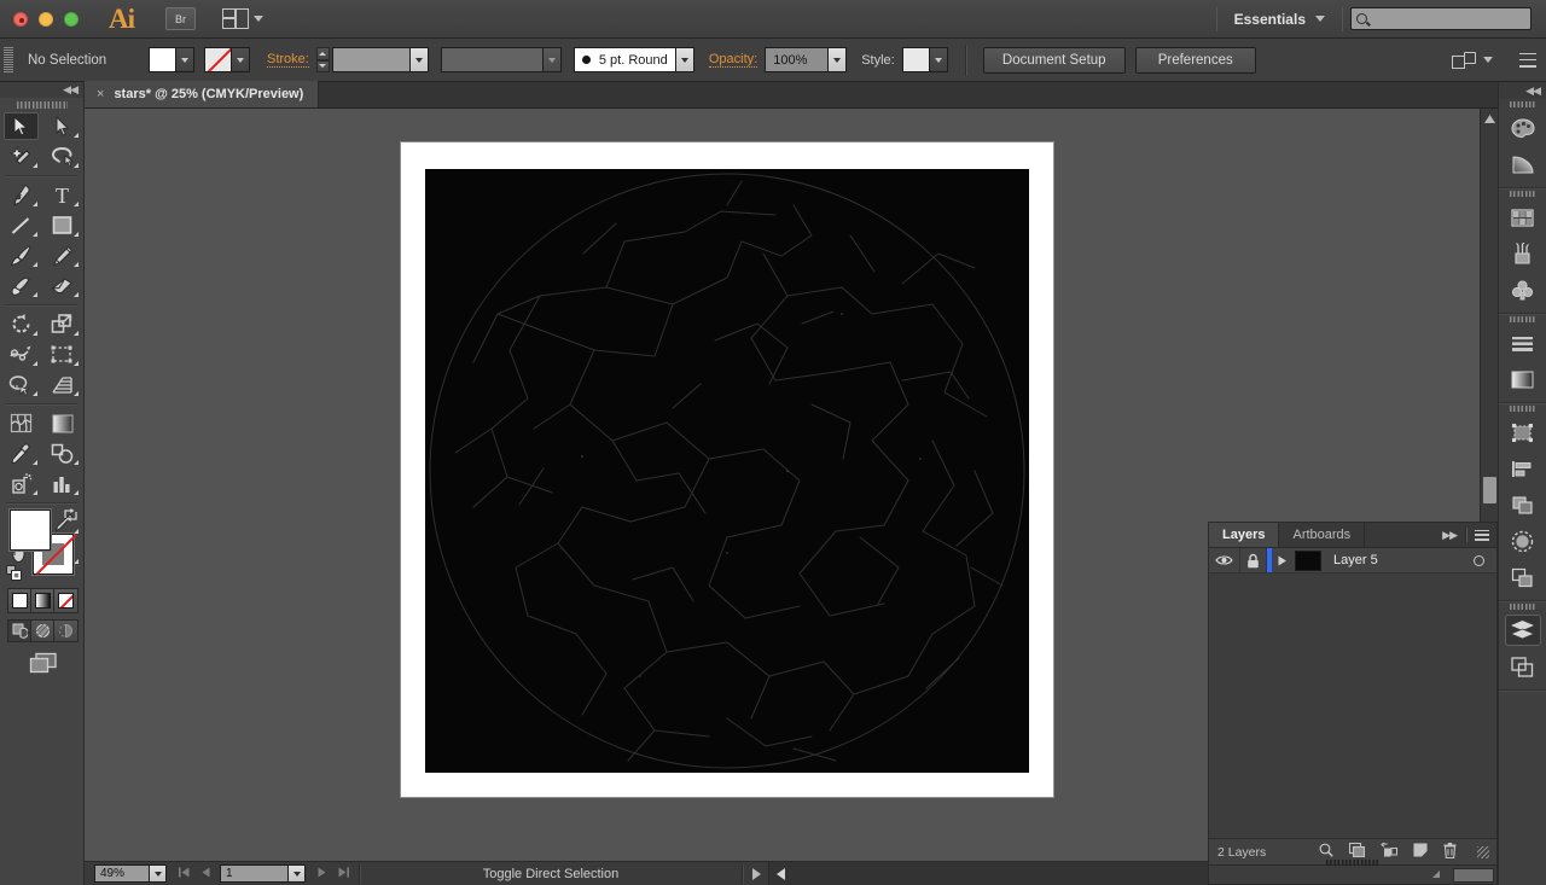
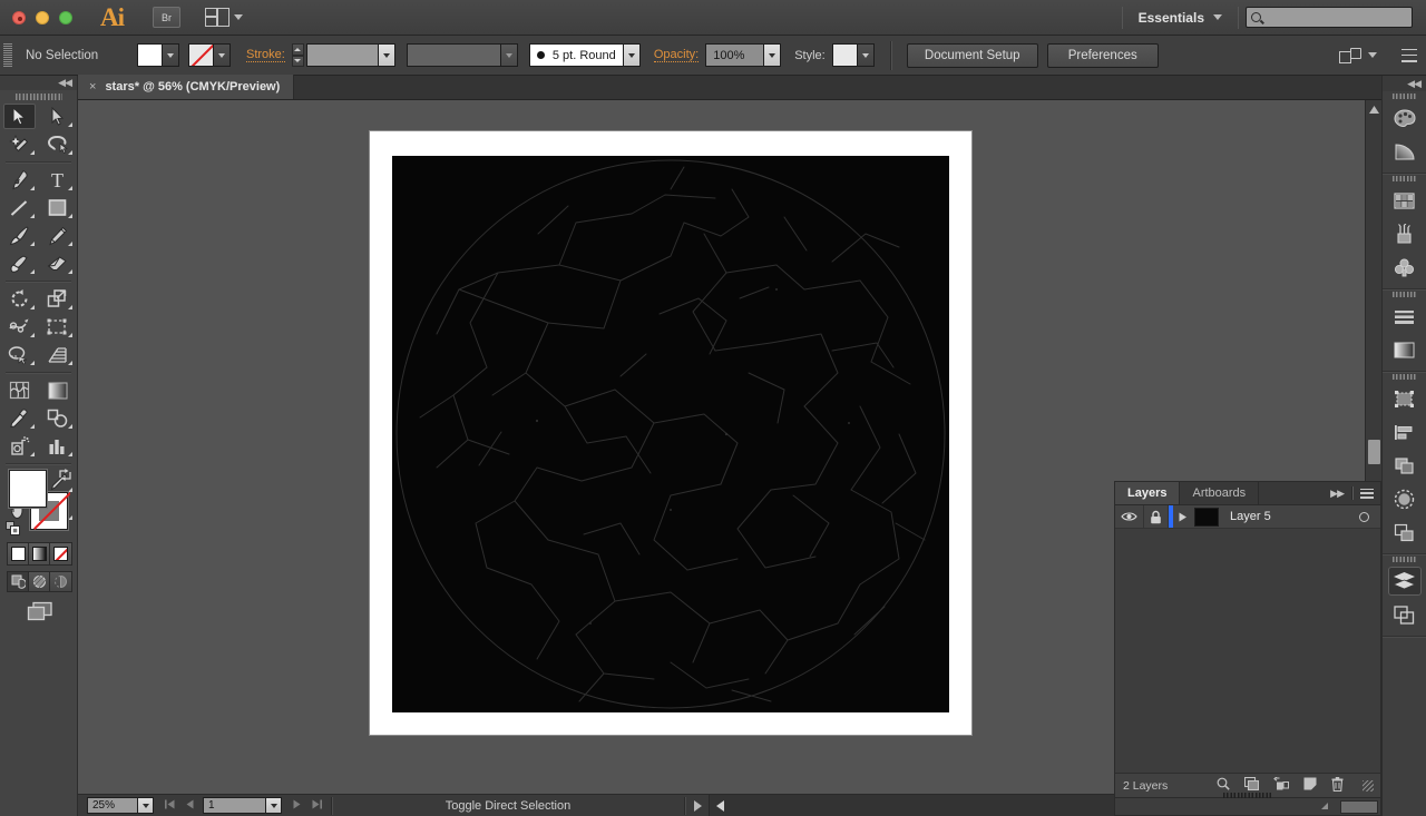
  Ai
  Br
  Essentials
  No Selection
  Stroke:
  5 pt. Round
  Opacity:
  100%
  Style:
  Document Setup
  Preferences
  ◀◀
  T
  ×
- stars* @ 25% (CMYK/Preview)
+ stars* @ 56% (CMYK/Preview)
- 49%
+ 25%
  1
  Toggle Direct Selection
  ◀◀
  Layers
  Artboards
  ▶▶
  Layer 5
  2 Layers
